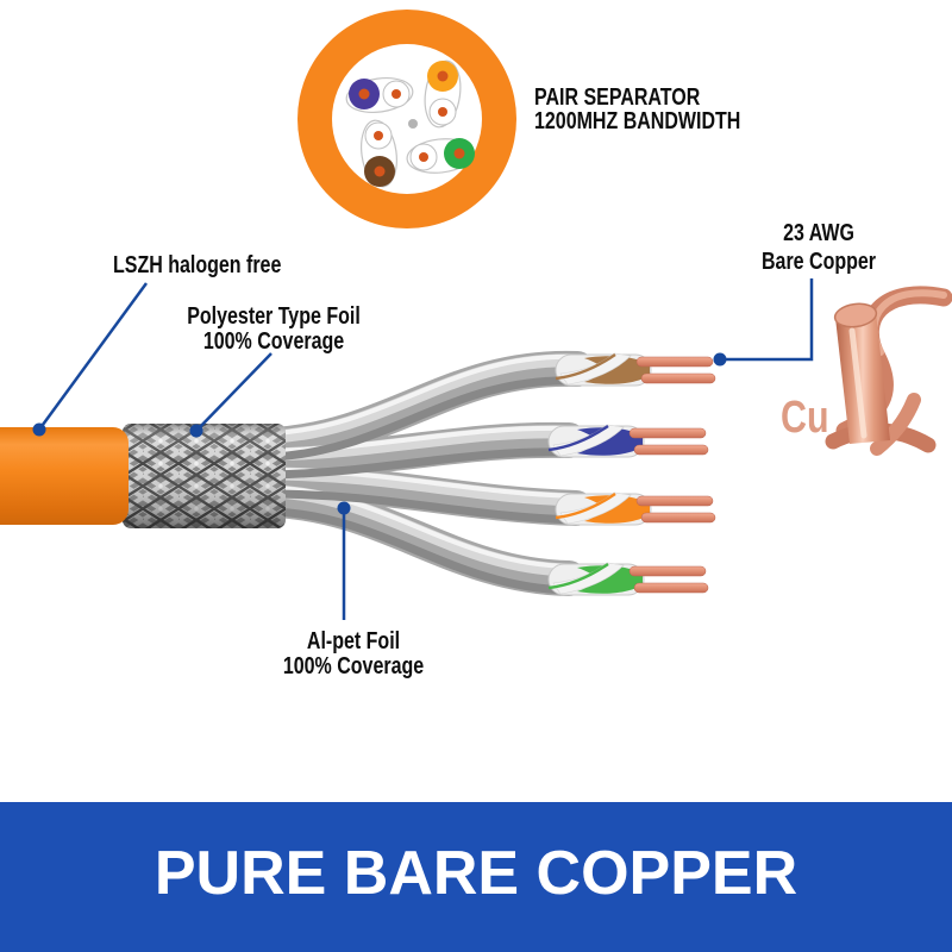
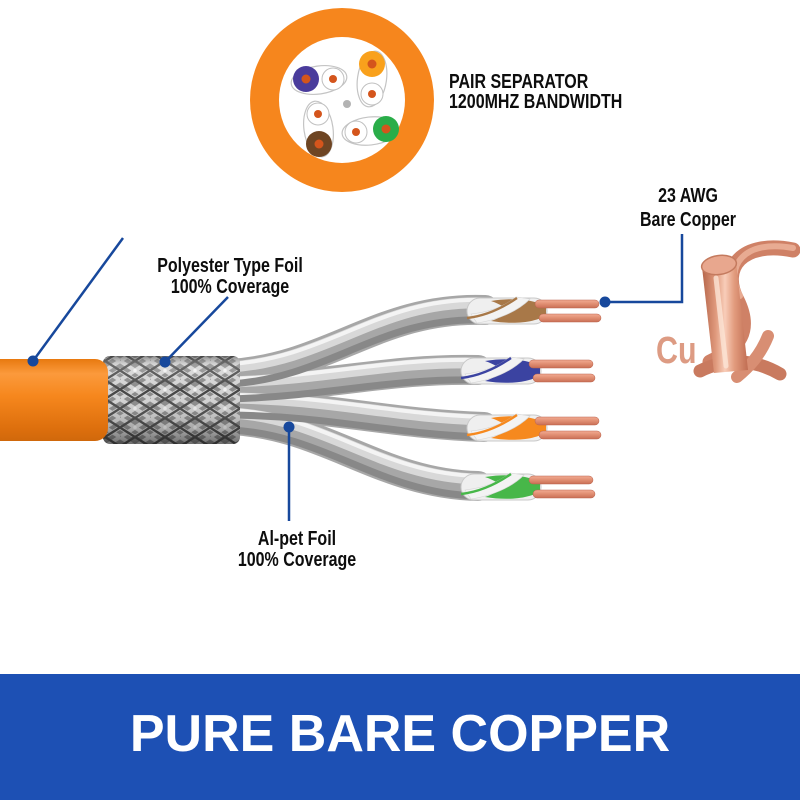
  PAIR SEPARATOR
  1200MHZ BANDWIDTH
- LSZH halogen free
  Polyester Type Foil
  100% Coverage
  Al-pet Foil
  100% Coverage
  23 AWG
  Bare Copper
  Cu
  PURE BARE COPPER
